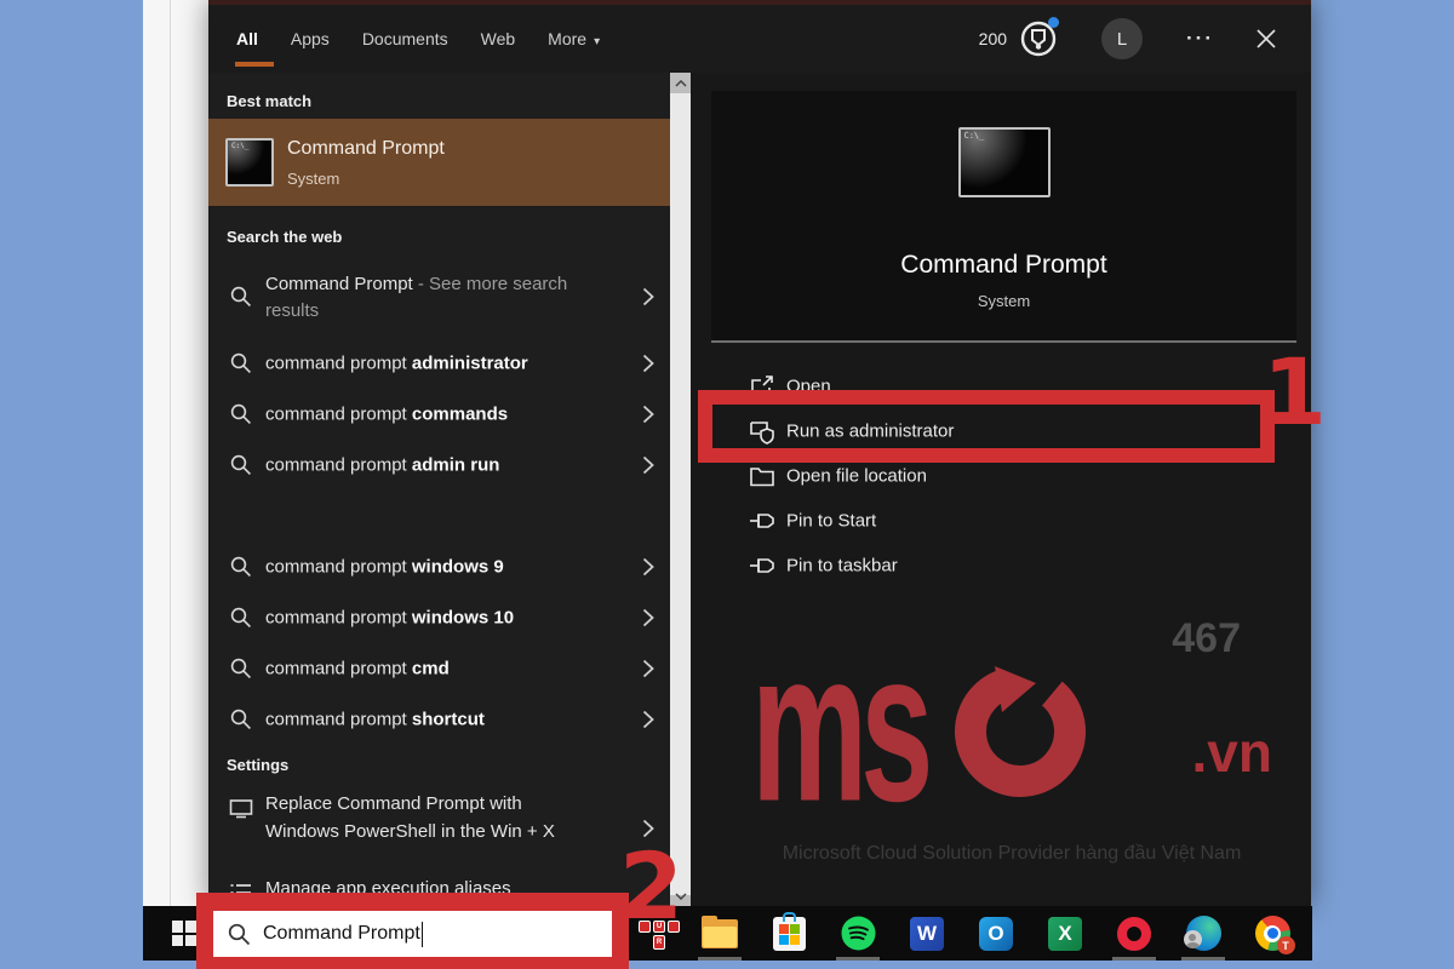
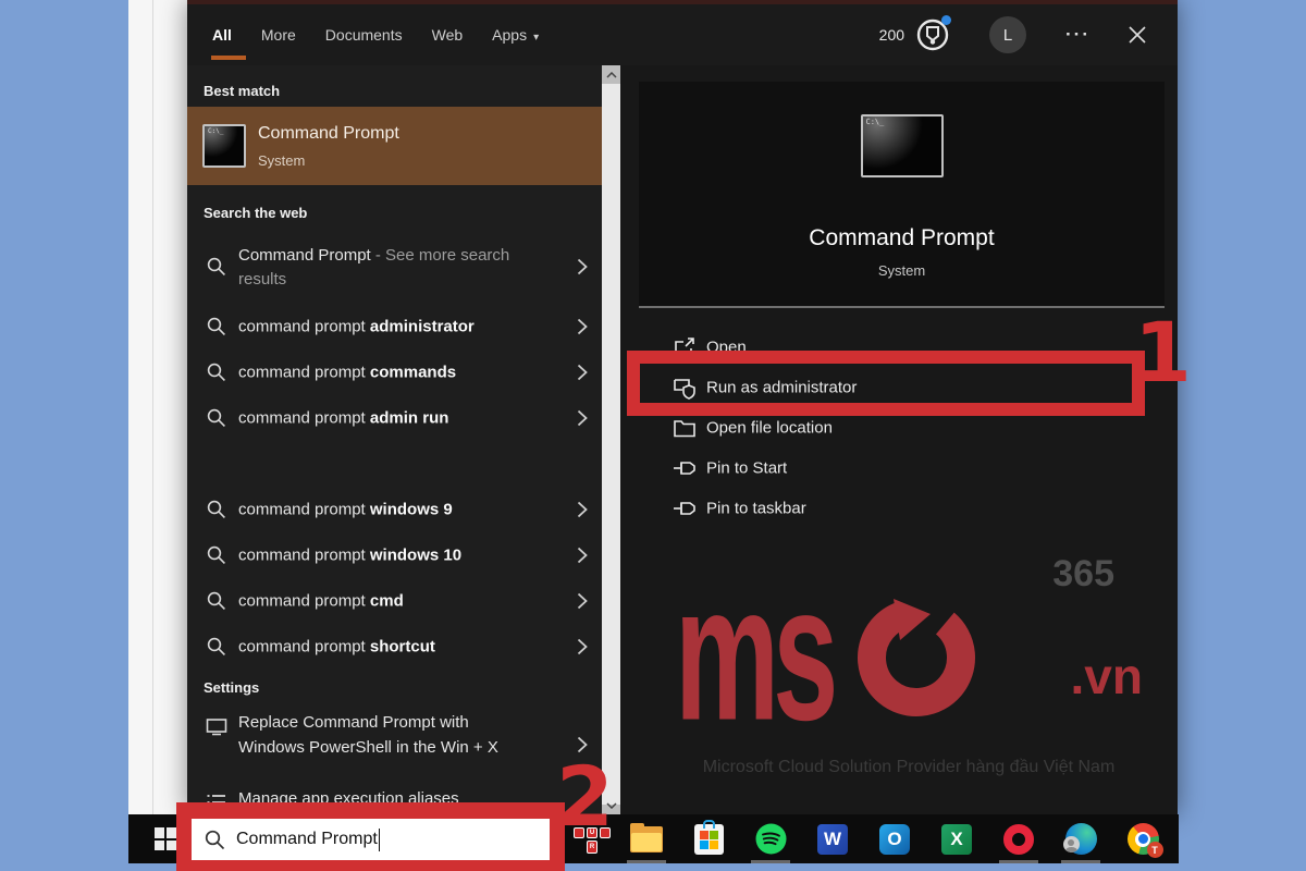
  All
- Apps
+ More
  Documents
  Web
- More ▾
+ Apps ▾
  200
  L
  ···
  Best match
  Command Prompt
  System
  Search the web
  Command Prompt - See more search results
  command prompt administrator
  command prompt commands
  command prompt admin run
  command prompt windows 9
  command prompt windows 10
  command prompt cmd
  command prompt shortcut
  Settings
  Replace Command Prompt with Windows PowerShell in the Win + X
  Manage app execution aliases
  C:\_
  Command Prompt
  System
  Open
  Run as administrator
  Open file location
  Pin to Start
  Pin to taskbar
  ms
- 467
+ 365
  .vn
  Microsoft Cloud Solution Provider hàng đầu Việt Nam
  W
  O
  X
  T
  1
  Command Prompt
  2
